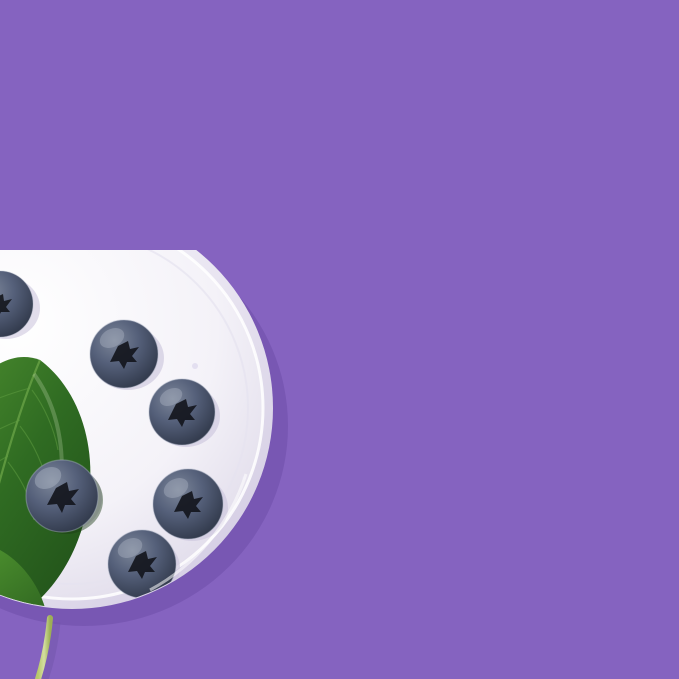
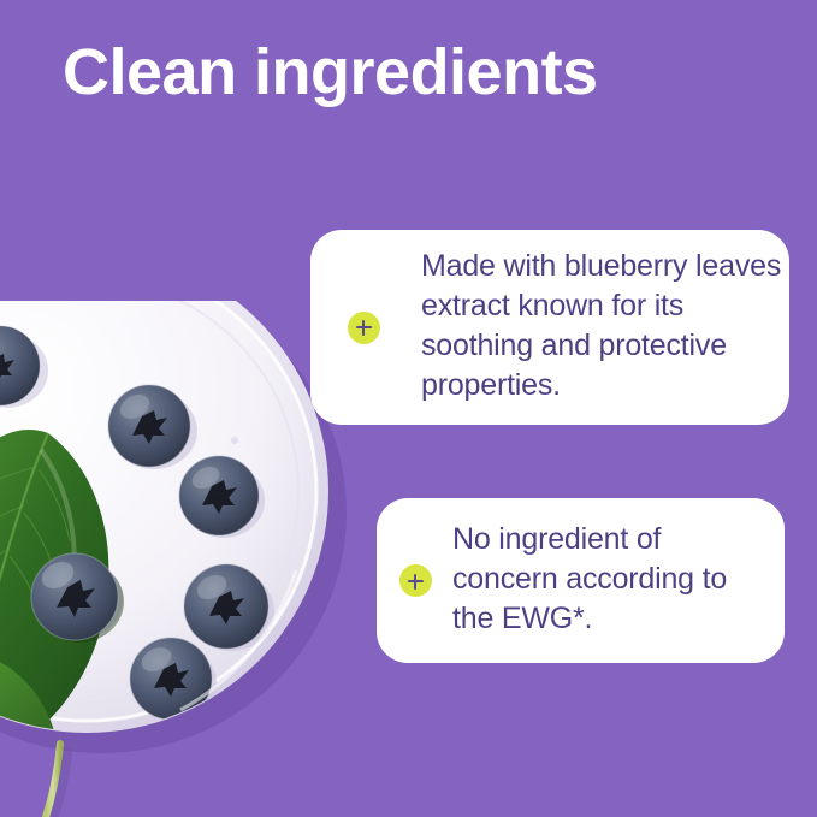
+ Clean ingredients
+ Made with blueberry leaves extract known for its soothing and protective properties.
+ No ingredient of concern according to the EWG*.
